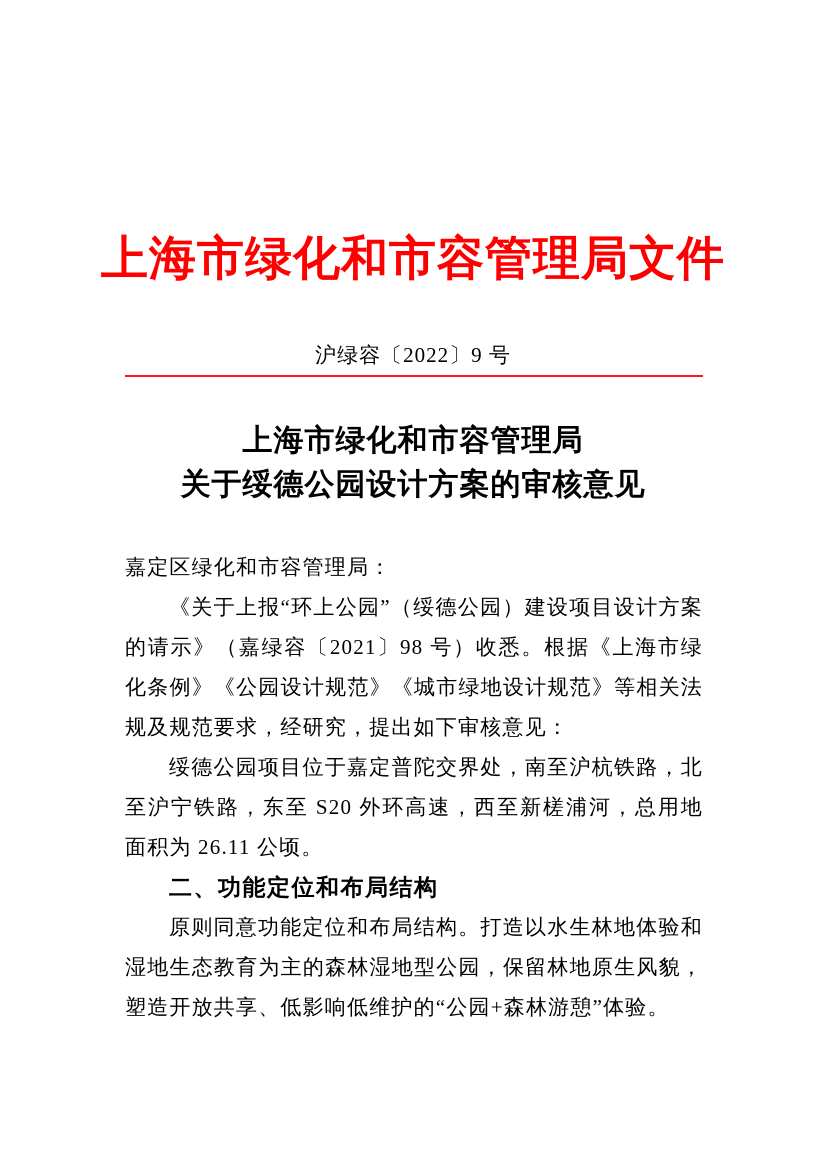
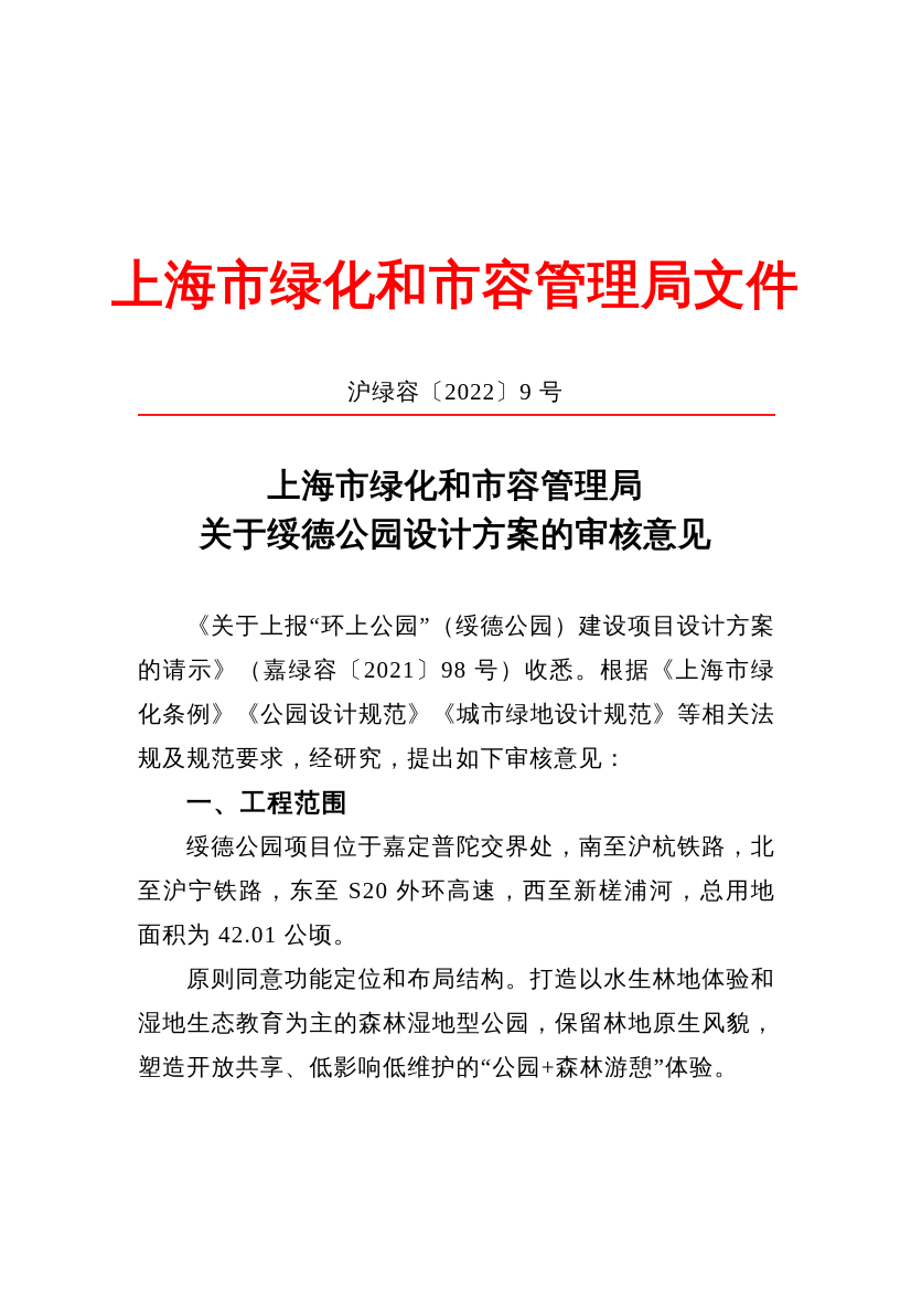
  上海市绿化和市容管理局文件
  沪绿容〔2022〕9 号
  上海市绿化和市容管理局
  关于绥德公园设计方案的审核意见
- 嘉定区绿化和市容管理局：
  《关于上报“环上公园”（绥德公园）建设项目设计方案的请示》（嘉绿容〔2021〕98 号）收悉。根据《上海市绿化条例》《公园设计规范》《城市绿地设计规范》等相关法规及规范要求，经研究，提出如下审核意见：
+ 一、工程范围
- 绥德公园项目位于嘉定普陀交界处，南至沪杭铁路，北至沪宁铁路，东至 S20 外环高速，西至新槎浦河，总用地面积为 26.11 公顷。
+ 绥德公园项目位于嘉定普陀交界处，南至沪杭铁路，北至沪宁铁路，东至 S20 外环高速，西至新槎浦河，总用地面积为 42.01 公顷。
- 二、功能定位和布局结构
  原则同意功能定位和布局结构。打造以水生林地体验和湿地生态教育为主的森林湿地型公园，保留林地原生风貌，塑造开放共享、低影响低维护的“公园+森林游憩”体验。
